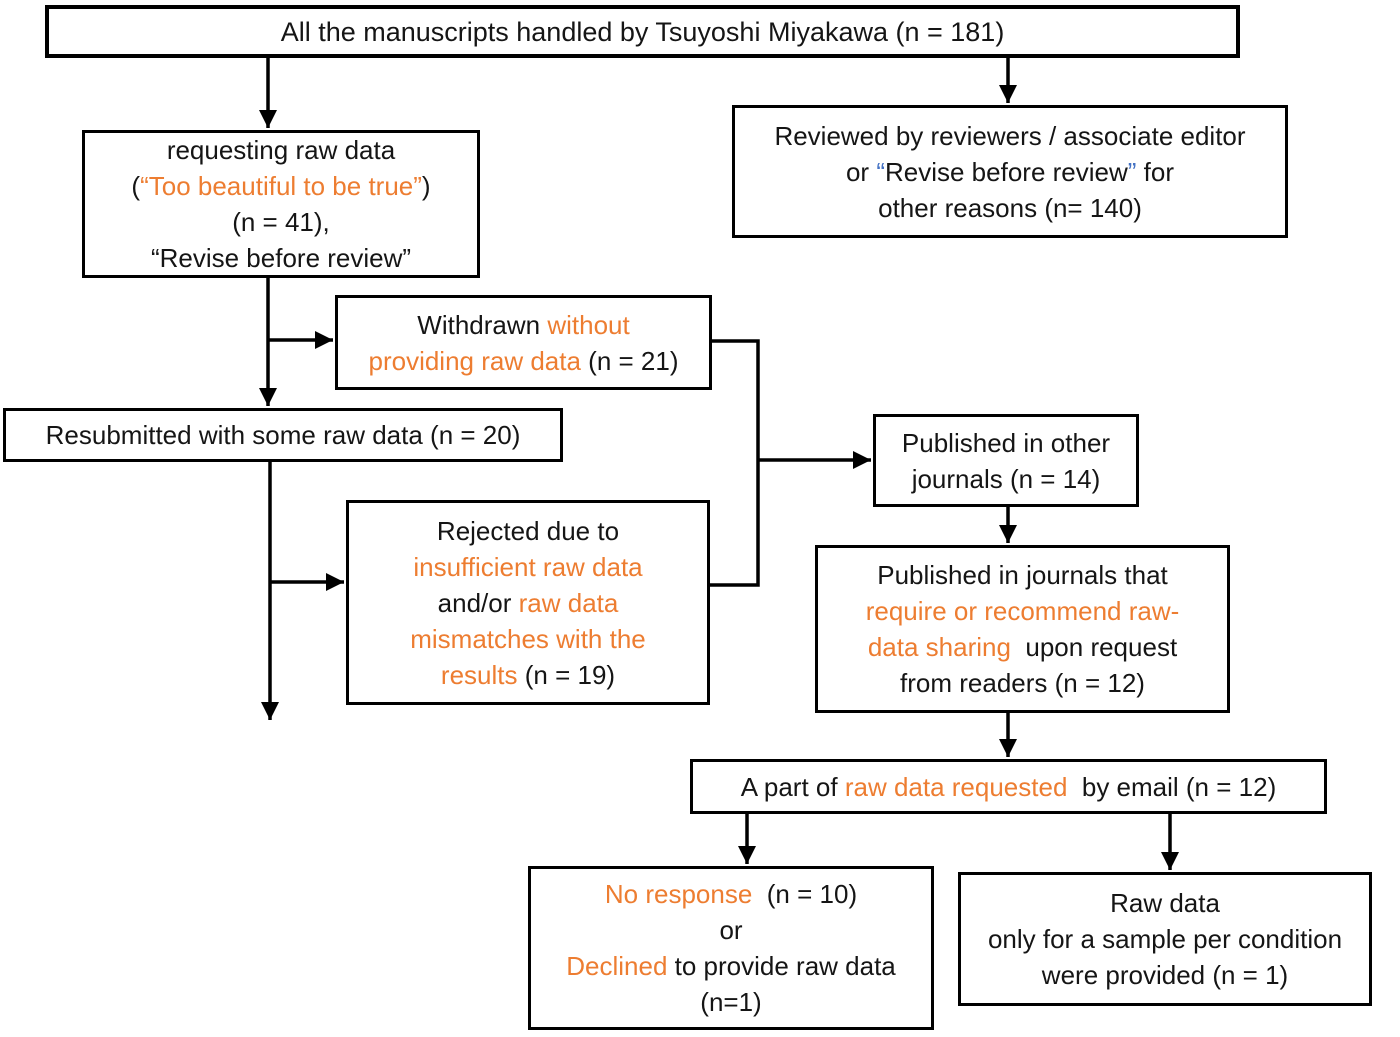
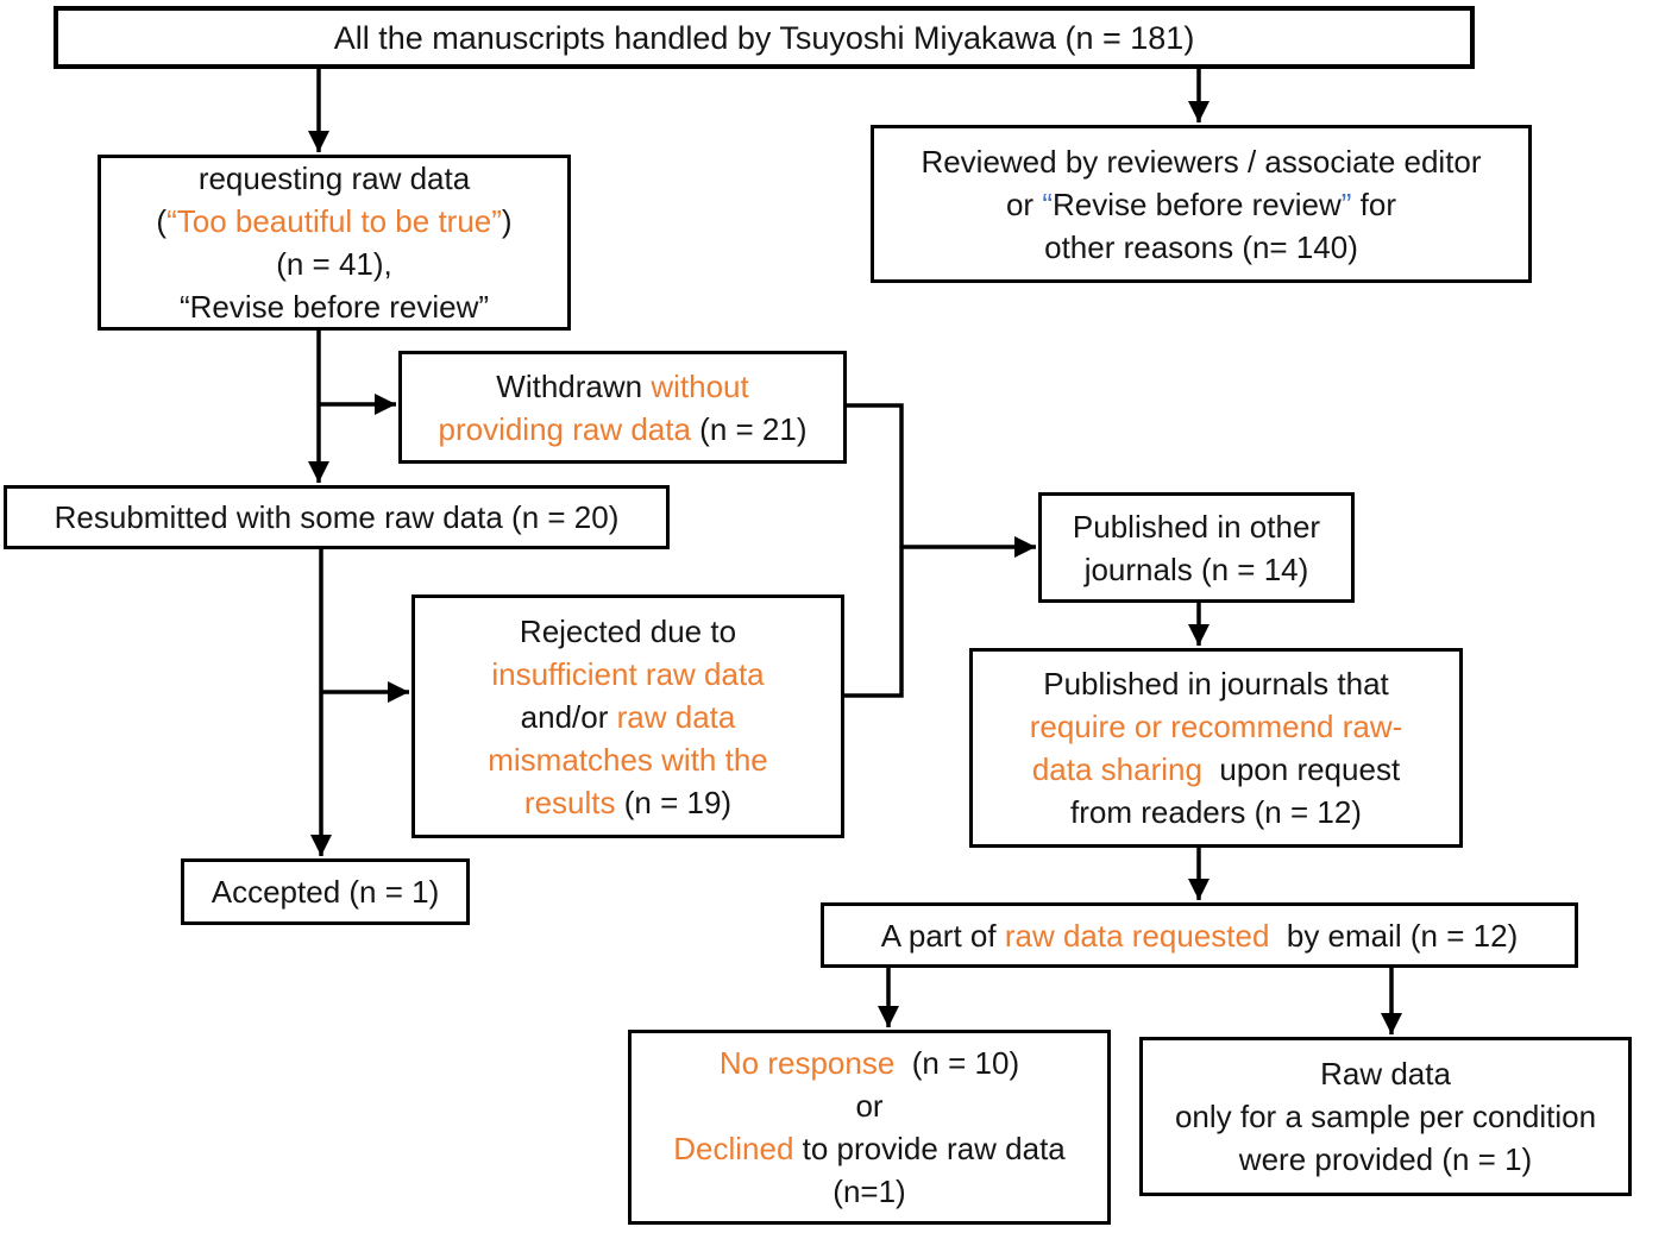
  All the manuscripts handled by Tsuyoshi Miyakawa (n = 181)
  requesting raw data
  (“Too beautiful to be true”)
  (n = 41),
  “Revise before review”
  Reviewed by reviewers / associate editor
  or “Revise before review” for
  other reasons (n= 140)
  Withdrawn without
  providing raw data (n = 21)
  Resubmitted with some raw data (n = 20)
  Rejected due to
  insufficient raw data
  and/or raw data
  mismatches with the
  results (n = 19)
+ Accepted (n = 1)
  Published in other
  journals (n = 14)
  Published in journals that
  require or recommend raw-
  data sharing upon request
  from readers (n = 12)
  A part of raw data requested by email (n = 12)
  No response (n = 10)
  or
  Declined to provide raw data
  (n=1)
  Raw data
  only for a sample per condition
  were provided (n = 1)
